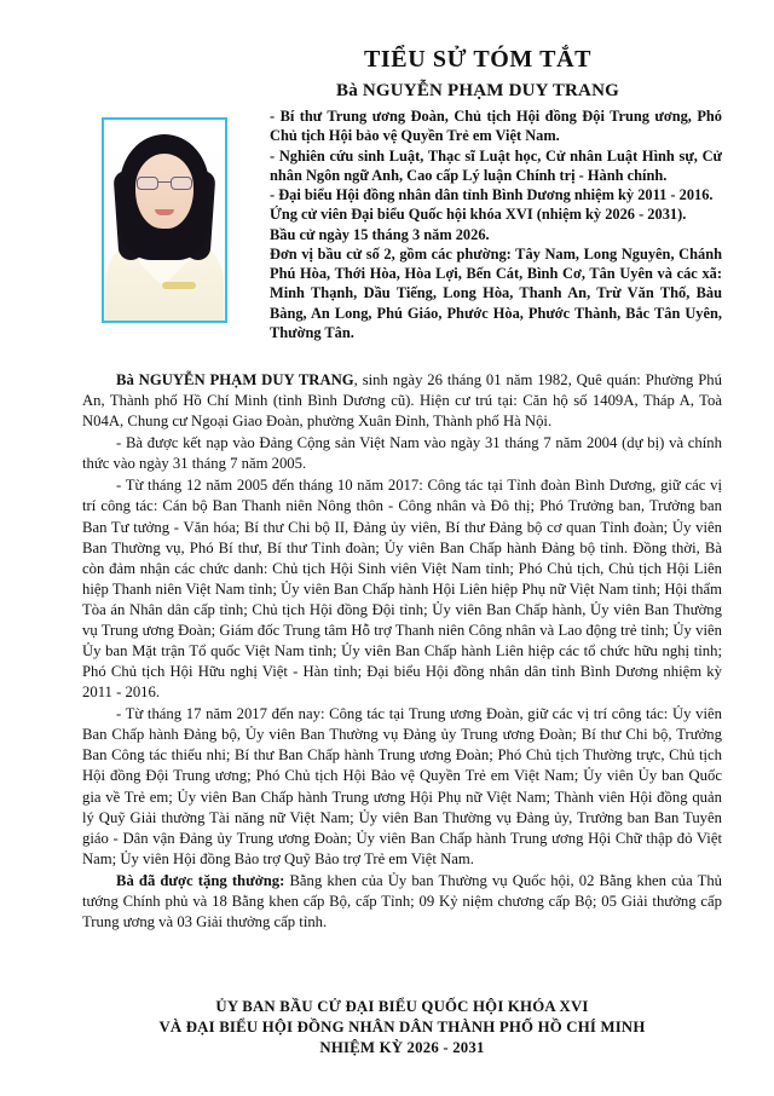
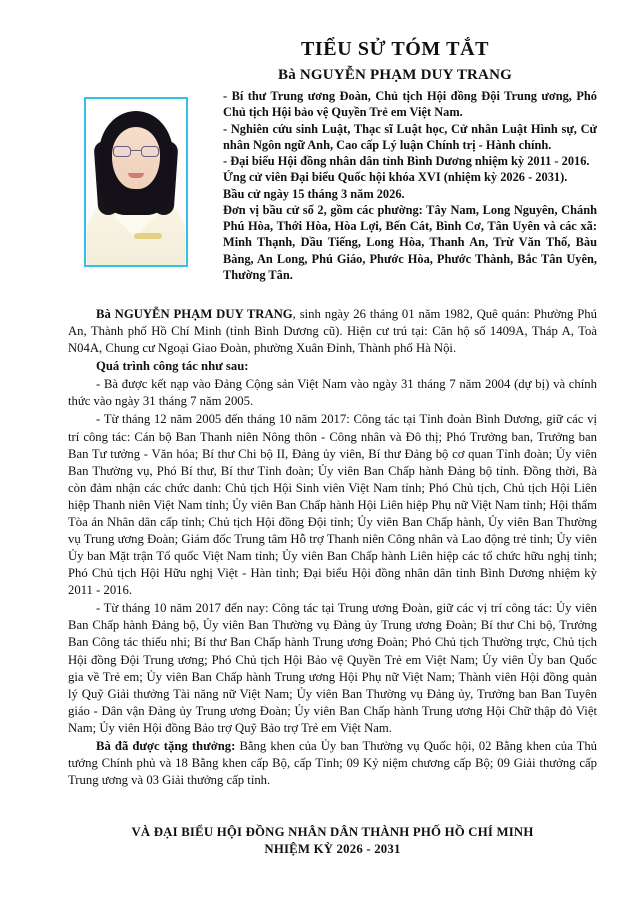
  TIỂU SỬ TÓM TẮT
  Bà NGUYỄN PHẠM DUY TRANG
  - Bí thư Trung ương Đoàn, Chủ tịch Hội đồng Đội Trung ương, Phó Chủ tịch Hội bảo vệ Quyền Trẻ em Việt Nam.
  - Nghiên cứu sinh Luật, Thạc sĩ Luật học, Cử nhân Luật Hình sự, Cử nhân Ngôn ngữ Anh, Cao cấp Lý luận Chính trị - Hành chính.
  - Đại biểu Hội đồng nhân dân tỉnh Bình Dương nhiệm kỳ 2011 - 2016.
  Ứng cử viên Đại biểu Quốc hội khóa XVI (nhiệm kỳ 2026 - 2031).
  Bầu cử ngày 15 tháng 3 năm 2026.
  Đơn vị bầu cử số 2, gồm các phường: Tây Nam, Long Nguyên, Chánh Phú Hòa, Thới Hòa, Hòa Lợi, Bến Cát, Bình Cơ, Tân Uyên và các xã: Minh Thạnh, Dầu Tiếng, Long Hòa, Thanh An, Trừ Văn Thố, Bàu Bàng, An Long, Phú Giáo, Phước Hòa, Phước Thành, Bắc Tân Uyên, Thường Tân.
  Bà NGUYỄN PHẠM DUY TRANG, sinh ngày 26 tháng 01 năm 1982, Quê quán: Phường Phú An, Thành phố Hồ Chí Minh (tỉnh Bình Dương cũ). Hiện cư trú tại: Căn hộ số 1409A, Tháp A, Toà N04A, Chung cư Ngoại Giao Đoàn, phường Xuân Đỉnh, Thành phố Hà Nội.
+ Quá trình công tác như sau:
  - Bà được kết nạp vào Đảng Cộng sản Việt Nam vào ngày 31 tháng 7 năm 2004 (dự bị) và chính thức vào ngày 31 tháng 7 năm 2005.
  - Từ tháng 12 năm 2005 đến tháng 10 năm 2017: Công tác tại Tỉnh đoàn Bình Dương, giữ các vị trí công tác: Cán bộ Ban Thanh niên Nông thôn - Công nhân và Đô thị; Phó Trưởng ban, Trưởng ban Ban Tư tưởng - Văn hóa; Bí thư Chi bộ II, Đảng ủy viên, Bí thư Đảng bộ cơ quan Tỉnh đoàn; Ủy viên Ban Thường vụ, Phó Bí thư, Bí thư Tỉnh đoàn; Ủy viên Ban Chấp hành Đảng bộ tỉnh. Đồng thời, Bà còn đảm nhận các chức danh: Chủ tịch Hội Sinh viên Việt Nam tỉnh; Phó Chủ tịch, Chủ tịch Hội Liên hiệp Thanh niên Việt Nam tỉnh; Ủy viên Ban Chấp hành Hội Liên hiệp Phụ nữ Việt Nam tỉnh; Hội thẩm Tòa án Nhân dân cấp tỉnh; Chủ tịch Hội đồng Đội tỉnh; Ủy viên Ban Chấp hành, Ủy viên Ban Thường vụ Trung ương Đoàn; Giám đốc Trung tâm Hỗ trợ Thanh niên Công nhân và Lao động trẻ tỉnh; Ủy viên Ủy ban Mặt trận Tổ quốc Việt Nam tỉnh; Ủy viên Ban Chấp hành Liên hiệp các tổ chức hữu nghị tỉnh; Phó Chủ tịch Hội Hữu nghị Việt - Hàn tỉnh; Đại biểu Hội đồng nhân dân tỉnh Bình Dương nhiệm kỳ 2011 - 2016.
- - Từ tháng 17 năm 2017 đến nay: Công tác tại Trung ương Đoàn, giữ các vị trí công tác: Ủy viên Ban Chấp hành Đảng bộ, Ủy viên Ban Thường vụ Đảng ủy Trung ương Đoàn; Bí thư Chi bộ, Trưởng Ban Công tác thiếu nhi; Bí thư Ban Chấp hành Trung ương Đoàn; Phó Chủ tịch Thường trực, Chủ tịch Hội đồng Đội Trung ương; Phó Chủ tịch Hội Bảo vệ Quyền Trẻ em Việt Nam; Ủy viên Ủy ban Quốc gia về Trẻ em; Ủy viên Ban Chấp hành Trung ương Hội Phụ nữ Việt Nam; Thành viên Hội đồng quản lý Quỹ Giải thưởng Tài năng nữ Việt Nam; Ủy viên Ban Thường vụ Đảng ủy, Trưởng ban Ban Tuyên giáo - Dân vận Đảng ủy Trung ương Đoàn; Ủy viên Ban Chấp hành Trung ương Hội Chữ thập đỏ Việt Nam; Ủy viên Hội đồng Bảo trợ Quỹ Bảo trợ Trẻ em Việt Nam.
+ - Từ tháng 10 năm 2017 đến nay: Công tác tại Trung ương Đoàn, giữ các vị trí công tác: Ủy viên Ban Chấp hành Đảng bộ, Ủy viên Ban Thường vụ Đảng ủy Trung ương Đoàn; Bí thư Chi bộ, Trưởng Ban Công tác thiếu nhi; Bí thư Ban Chấp hành Trung ương Đoàn; Phó Chủ tịch Thường trực, Chủ tịch Hội đồng Đội Trung ương; Phó Chủ tịch Hội Bảo vệ Quyền Trẻ em Việt Nam; Ủy viên Ủy ban Quốc gia về Trẻ em; Ủy viên Ban Chấp hành Trung ương Hội Phụ nữ Việt Nam; Thành viên Hội đồng quản lý Quỹ Giải thưởng Tài năng nữ Việt Nam; Ủy viên Ban Thường vụ Đảng ủy, Trưởng ban Ban Tuyên giáo - Dân vận Đảng ủy Trung ương Đoàn; Ủy viên Ban Chấp hành Trung ương Hội Chữ thập đỏ Việt Nam; Ủy viên Hội đồng Bảo trợ Quỹ Bảo trợ Trẻ em Việt Nam.
- Bà đã được tặng thưởng: Bằng khen của Ủy ban Thường vụ Quốc hội, 02 Bằng khen của Thủ tướng Chính phủ và 18 Bằng khen cấp Bộ, cấp Tỉnh; 09 Kỷ niệm chương cấp Bộ; 05 Giải thưởng cấp Trung ương và 03 Giải thưởng cấp tỉnh.
+ Bà đã được tặng thưởng: Bằng khen của Ủy ban Thường vụ Quốc hội, 02 Bằng khen của Thủ tướng Chính phủ và 18 Bằng khen cấp Bộ, cấp Tỉnh; 09 Kỷ niệm chương cấp Bộ; 09 Giải thưởng cấp Trung ương và 03 Giải thưởng cấp tỉnh.
- ỦY BAN BẦU CỬ ĐẠI BIỂU QUỐC HỘI KHÓA XVI
  VÀ ĐẠI BIỂU HỘI ĐỒNG NHÂN DÂN THÀNH PHỐ HỒ CHÍ MINH
  NHIỆM KỲ 2026 - 2031
